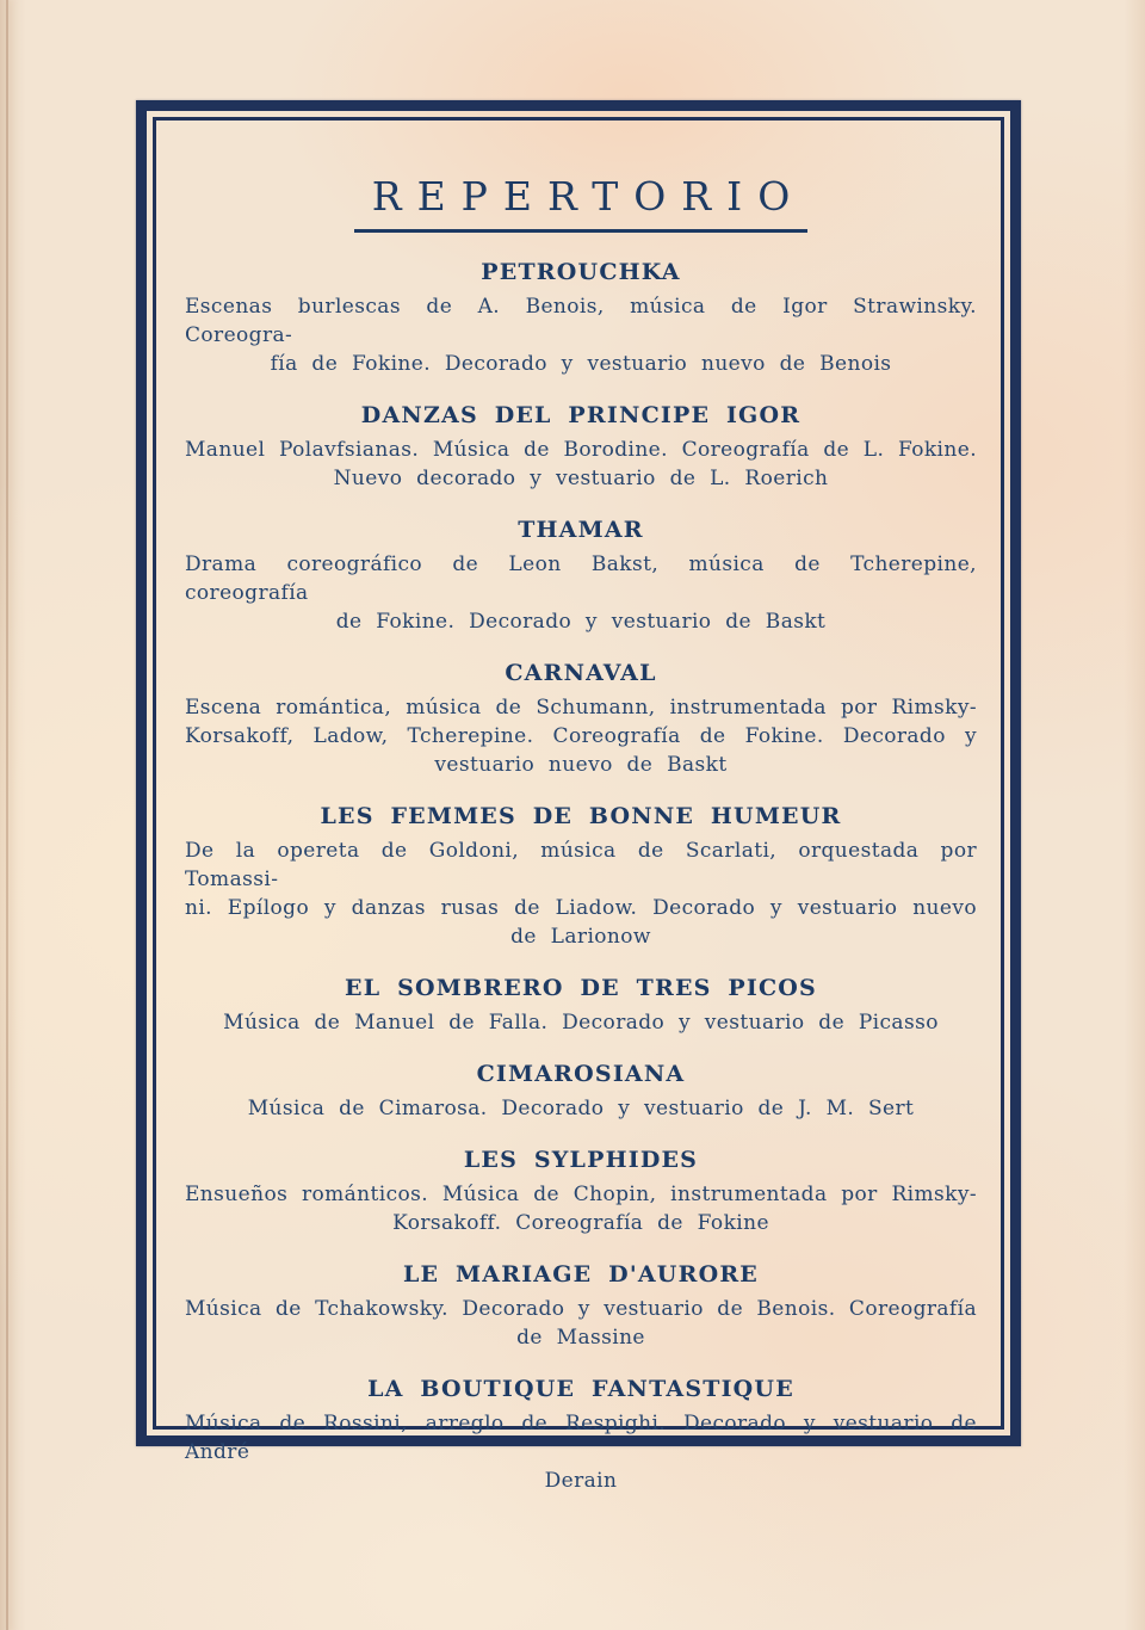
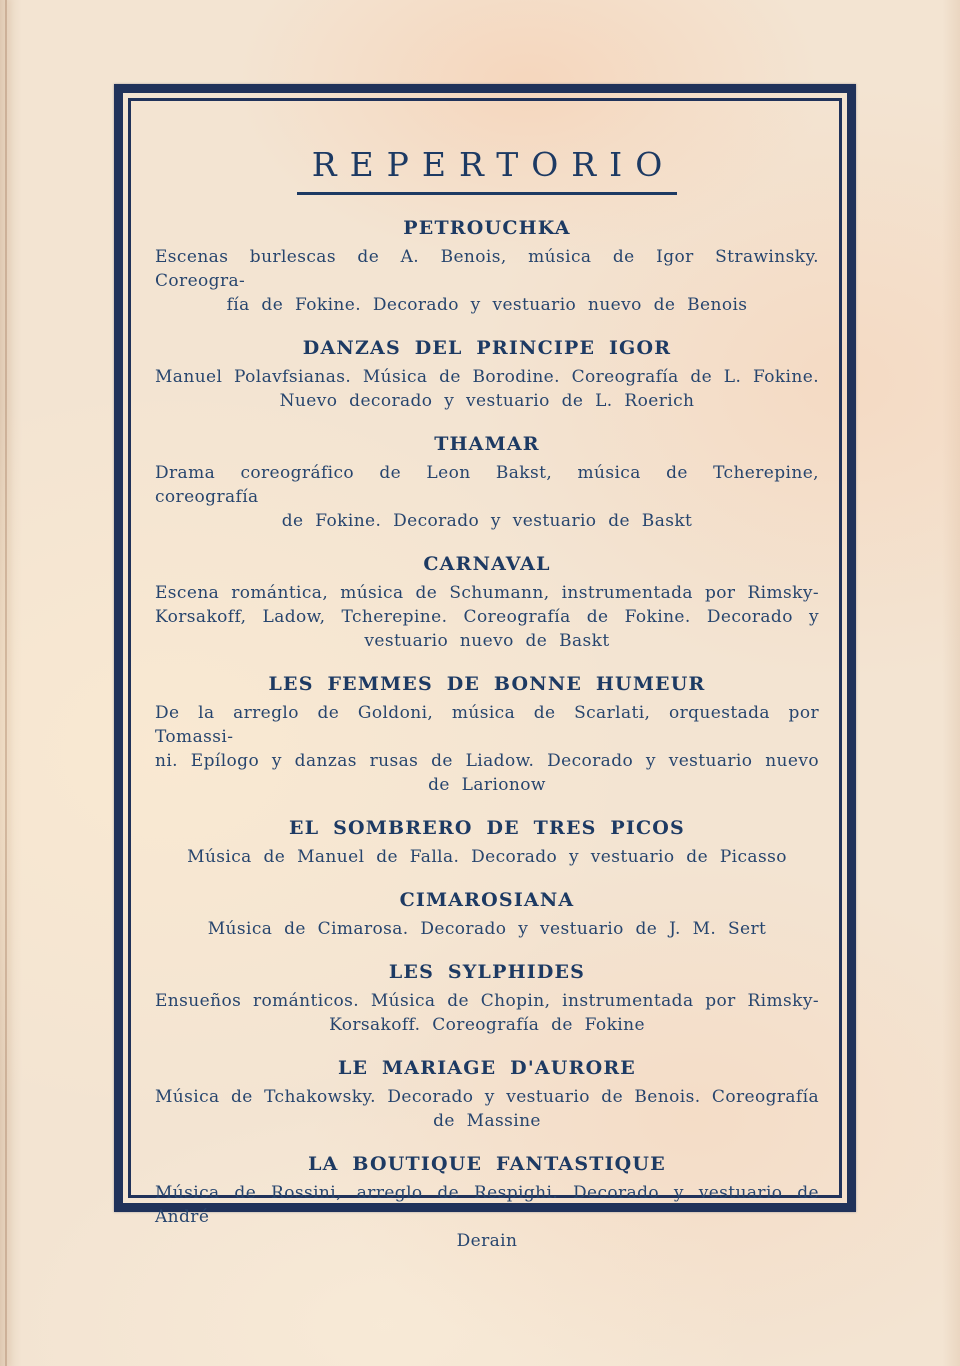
  REPERTORIO
  PETROUCHKA
  Escenas burlescas de A. Benois, música de Igor Strawinsky. Coreogra-
  fía de Fokine. Decorado y vestuario nuevo de Benois
  DANZAS DEL PRINCIPE IGOR
  Manuel Polavfsianas. Música de Borodine. Coreografía de L. Fokine.
  Nuevo decorado y vestuario de L. Roerich
  THAMAR
  Drama coreográfico de Leon Bakst, música de Tcherepine, coreografía
  de Fokine. Decorado y vestuario de Baskt
  CARNAVAL
  Escena romántica, música de Schumann, instrumentada por Rimsky-
  Korsakoff, Ladow, Tcherepine. Coreografía de Fokine. Decorado y
  vestuario nuevo de Baskt
  LES FEMMES DE BONNE HUMEUR
- De la opereta de Goldoni, música de Scarlati, orquestada por Tomassi-
+ De la arreglo de Goldoni, música de Scarlati, orquestada por Tomassi-
  ni. Epílogo y danzas rusas de Liadow. Decorado y vestuario nuevo
  de Larionow
  EL SOMBRERO DE TRES PICOS
  Música de Manuel de Falla. Decorado y vestuario de Picasso
  CIMAROSIANA
  Música de Cimarosa. Decorado y vestuario de J. M. Sert
  LES SYLPHIDES
  Ensueños románticos. Música de Chopin, instrumentada por Rimsky-
  Korsakoff. Coreografía de Fokine
  LE MARIAGE D'AURORE
  Música de Tchakowsky. Decorado y vestuario de Benois. Coreografía
  de Massine
  LA BOUTIQUE FANTASTIQUE
  Música de Rossini, arreglo de Respighi. Decorado y vestuario de André
  Derain
